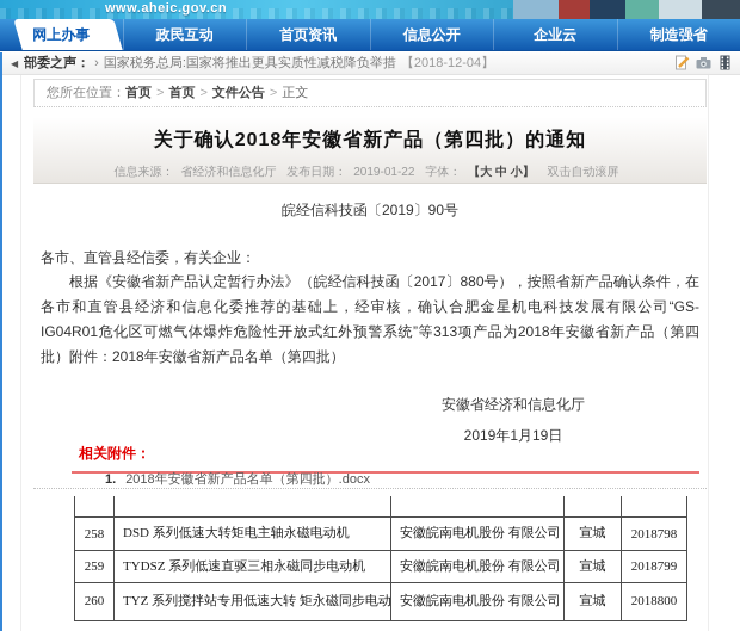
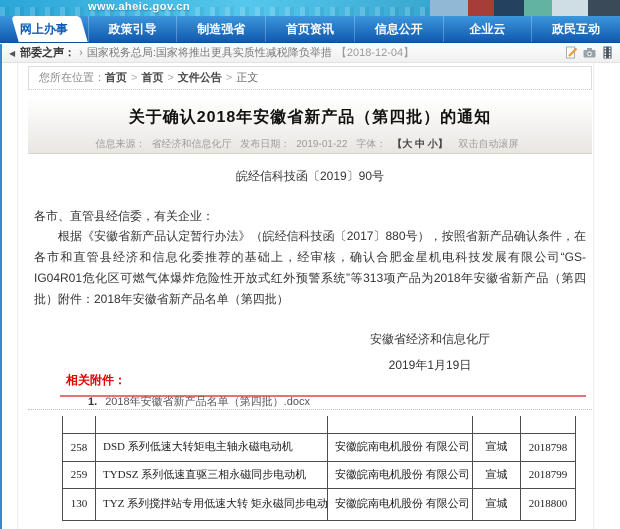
  www.aheic.gov.cn
  网上办事
+ 政策引导
- 政民互动
+ 制造强省
  首页资讯
  信息公开
  企业云
- 制造强省
+ 政民互动
  ◀
  部委之声：
  ›
  国家税务总局:国家将推出更具实质性减税降负举措
  【2018-12-04】
  您所在位置：首页 > 首页 > 文件公告 > 正文
  关于确认2018年安徽省新产品（第四批）的通知
  信息来源： 省经济和信息化厅 发布日期： 2019-01-22 字体： 【大 中 小】 双击自动滚屏
  皖经信科技函〔2019〕90号
  各市、直管县经信委，有关企业：
  根据《安徽省新产品认定暂行办法》（皖经信科技函〔2017〕880号），按照省新产品确认条件，在各市和直管县经济和信息化委推荐的基础上，经审核，确认合肥金星机电科技发展有限公司“GS-IG04R01危化区可燃气体爆炸危险性开放式红外预警系统”等313项产品为2018年安徽省新产品（第四批）。
  附件：2018年安徽省新产品名单（第四批）
  安徽省经济和信息化厅
  2019年1月19日
  相关附件：
  1. 2018年安徽省新产品名单（第四批）.docx
  258	DSD 系列低速大转矩电主轴永磁电动机	安徽皖南电机股份 有限公司	宣城	2018798
  259	TYDSZ 系列低速直驱三相永磁同步电动机	安徽皖南电机股份 有限公司	宣城	2018799
- 260	TYZ 系列搅拌站专用低速大转 矩永磁同步电动	安徽皖南电机股份 有限公司	宣城	2018800
+ 130	TYZ 系列搅拌站专用低速大转 矩永磁同步电动	安徽皖南电机股份 有限公司	宣城	2018800
